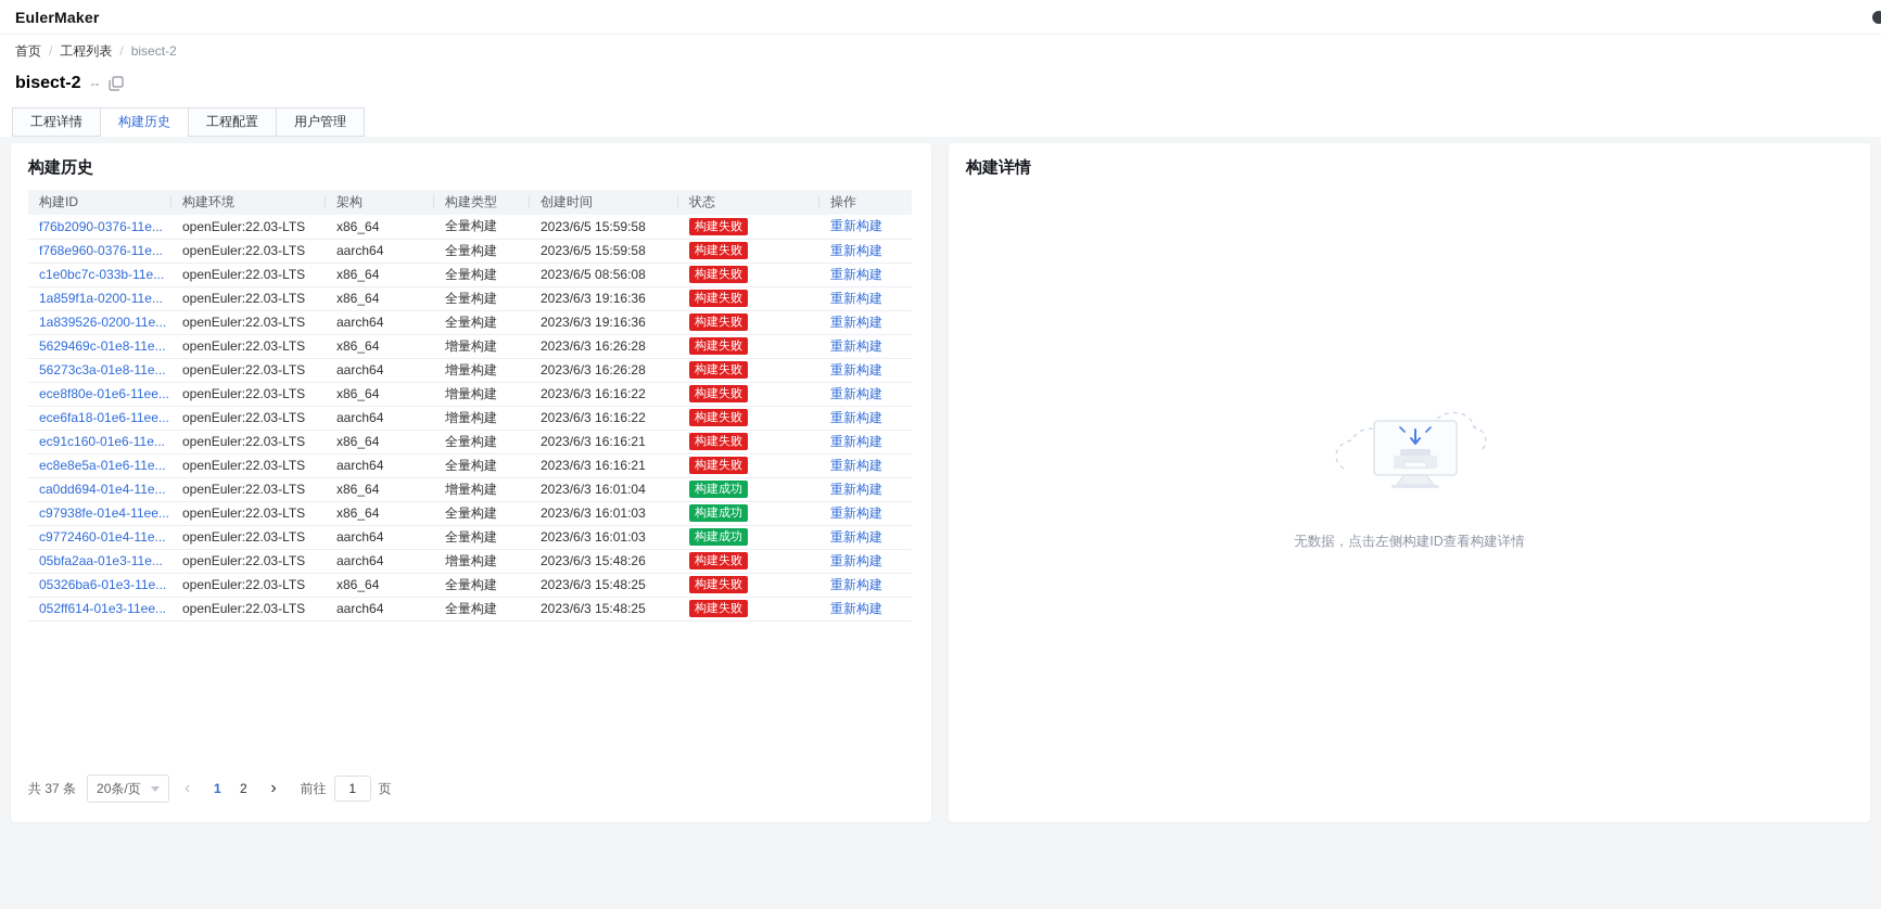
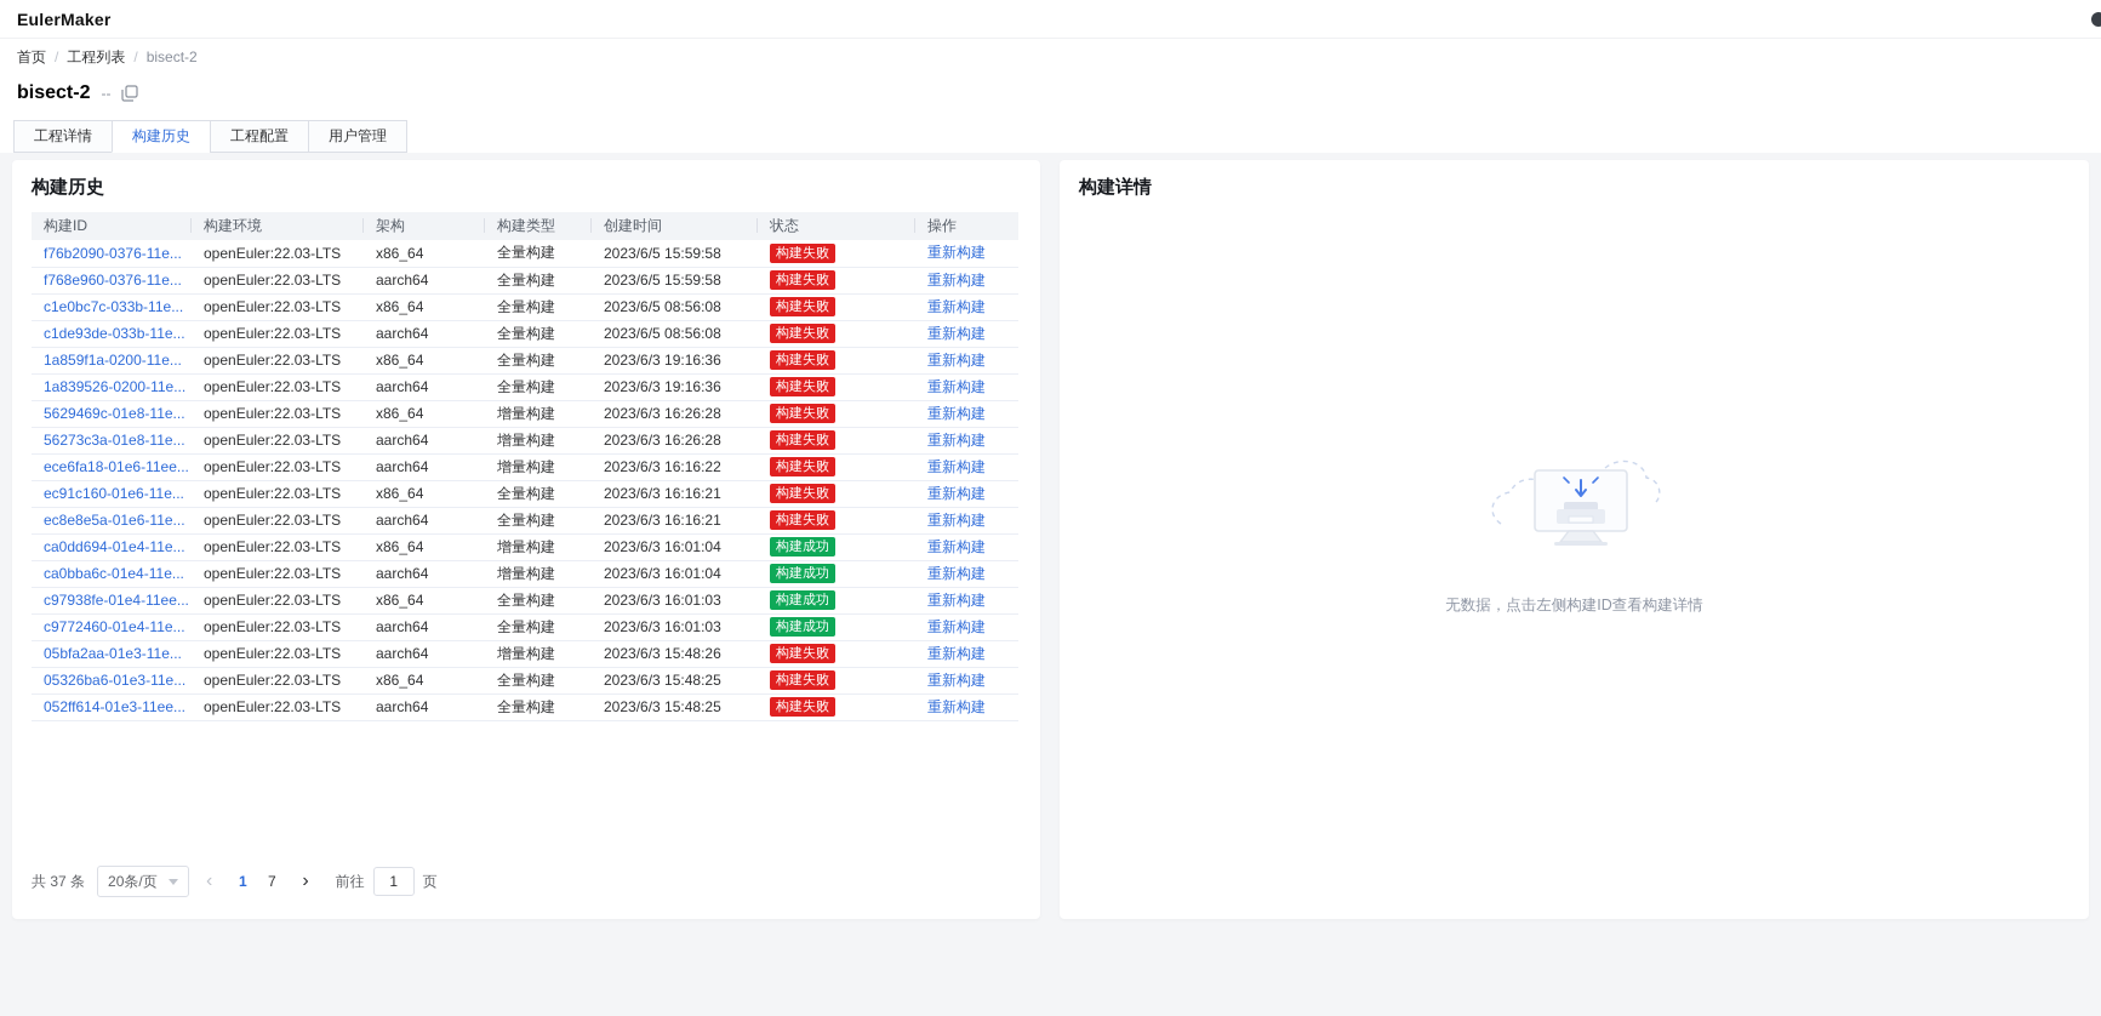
  EulerMaker
  首页
  /
  工程列表
  /
  bisect-2
  bisect-2
  --
  工程详情
  构建历史
  工程配置
  用户管理
  构建历史
  构建ID	构建环境	架构	构建类型	创建时间	状态	操作
  f76b2090-0376-11e...	openEuler:22.03-LTS	x86_64	全量构建	2023/6/5 15:59:58	构建失败	重新构建
  f768e960-0376-11e...	openEuler:22.03-LTS	aarch64	全量构建	2023/6/5 15:59:58	构建失败	重新构建
  c1e0bc7c-033b-11e...	openEuler:22.03-LTS	x86_64	全量构建	2023/6/5 08:56:08	构建失败	重新构建
+ c1de93de-033b-11e...	openEuler:22.03-LTS	aarch64	全量构建	2023/6/5 08:56:08	构建失败	重新构建
  1a859f1a-0200-11e...	openEuler:22.03-LTS	x86_64	全量构建	2023/6/3 19:16:36	构建失败	重新构建
  1a839526-0200-11e...	openEuler:22.03-LTS	aarch64	全量构建	2023/6/3 19:16:36	构建失败	重新构建
  5629469c-01e8-11e...	openEuler:22.03-LTS	x86_64	增量构建	2023/6/3 16:26:28	构建失败	重新构建
  56273c3a-01e8-11e...	openEuler:22.03-LTS	aarch64	增量构建	2023/6/3 16:26:28	构建失败	重新构建
- ece8f80e-01e6-11ee...	openEuler:22.03-LTS	x86_64	增量构建	2023/6/3 16:16:22	构建失败	重新构建
  ece6fa18-01e6-11ee...	openEuler:22.03-LTS	aarch64	增量构建	2023/6/3 16:16:22	构建失败	重新构建
  ec91c160-01e6-11e...	openEuler:22.03-LTS	x86_64	全量构建	2023/6/3 16:16:21	构建失败	重新构建
  ec8e8e5a-01e6-11e...	openEuler:22.03-LTS	aarch64	全量构建	2023/6/3 16:16:21	构建失败	重新构建
  ca0dd694-01e4-11e...	openEuler:22.03-LTS	x86_64	增量构建	2023/6/3 16:01:04	构建成功	重新构建
+ ca0bba6c-01e4-11e...	openEuler:22.03-LTS	aarch64	增量构建	2023/6/3 16:01:04	构建成功	重新构建
  c97938fe-01e4-11ee...	openEuler:22.03-LTS	x86_64	全量构建	2023/6/3 16:01:03	构建成功	重新构建
  c9772460-01e4-11e...	openEuler:22.03-LTS	aarch64	全量构建	2023/6/3 16:01:03	构建成功	重新构建
  05bfa2aa-01e3-11e...	openEuler:22.03-LTS	aarch64	增量构建	2023/6/3 15:48:26	构建失败	重新构建
  05326ba6-01e3-11e...	openEuler:22.03-LTS	x86_64	全量构建	2023/6/3 15:48:25	构建失败	重新构建
  052ff614-01e3-11ee...	openEuler:22.03-LTS	aarch64	全量构建	2023/6/3 15:48:25	构建失败	重新构建
  共 37 条
  20条/页
  ‹
  1
- 2
+ 7
  ›
  前往
  1
  页
  构建详情
  无数据，点击左侧构建ID查看构建详情
